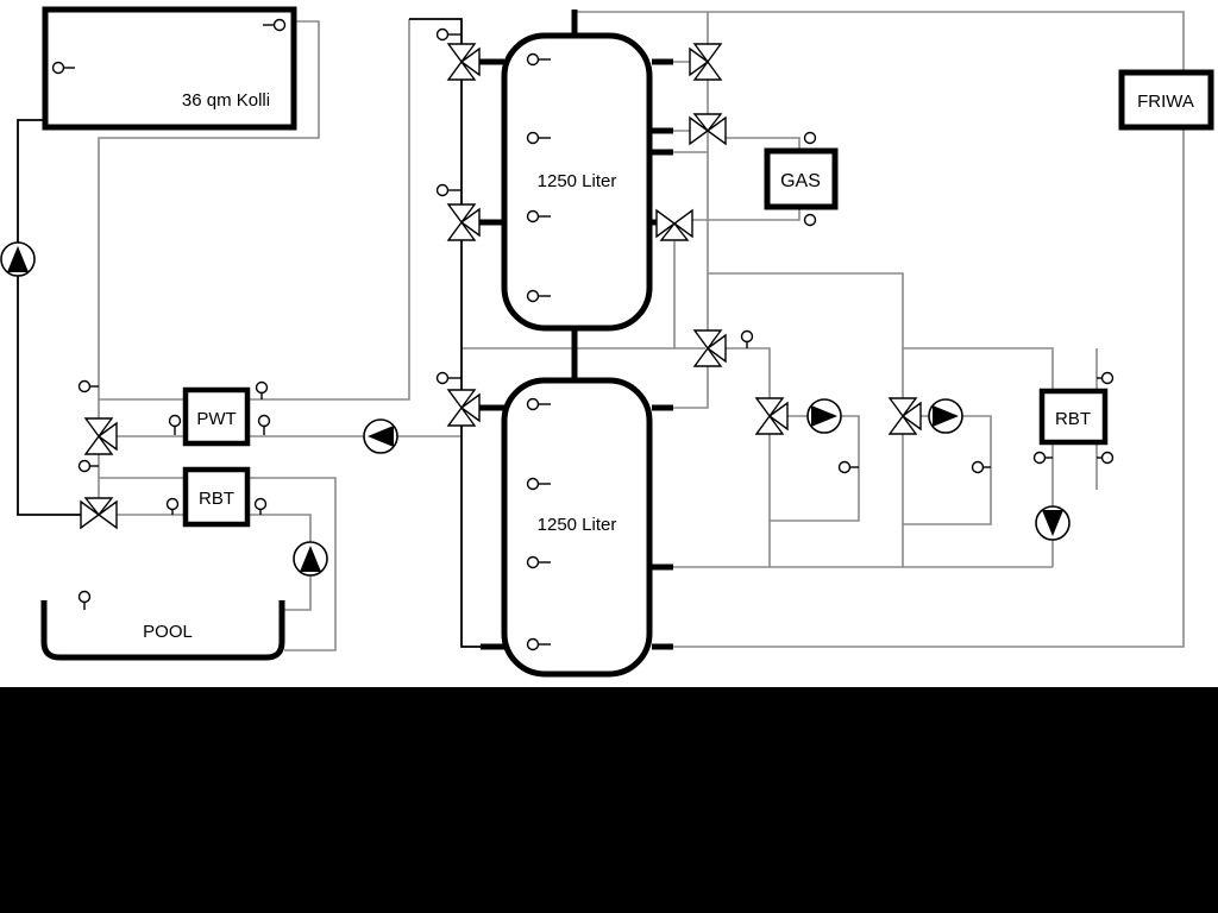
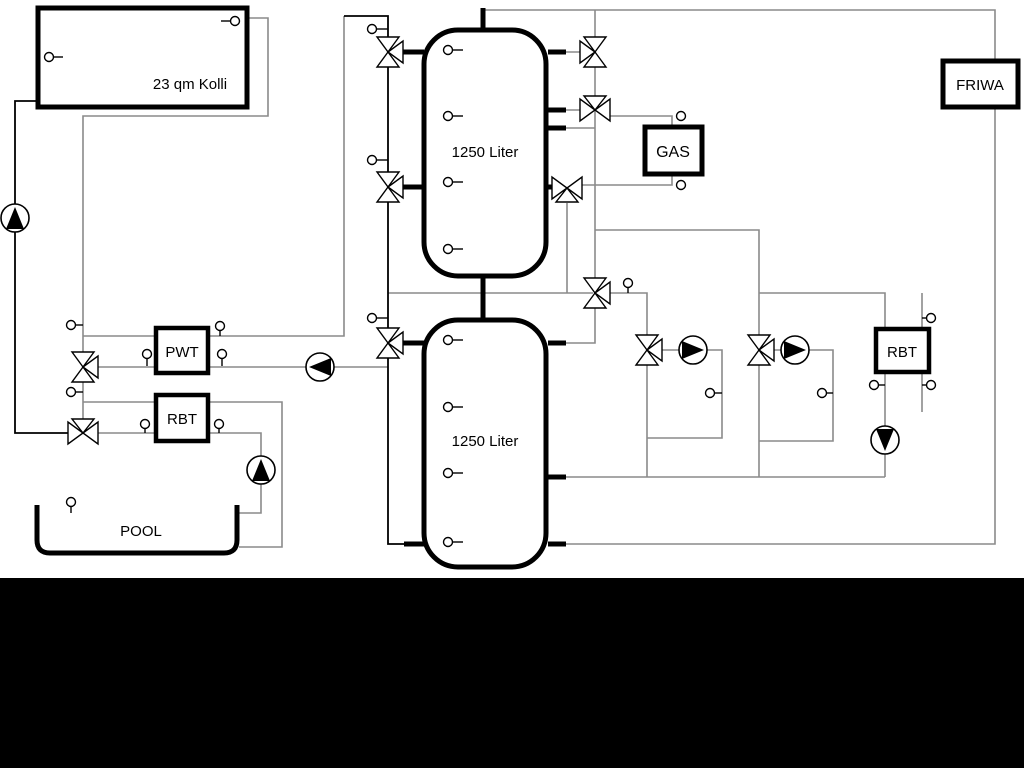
- 36 qm Kolli
+ 23 qm Kolli
  1250 Liter
  1250 Liter
  GAS
  FRIWA
  PWT
  RBT
  RBT
  POOL
